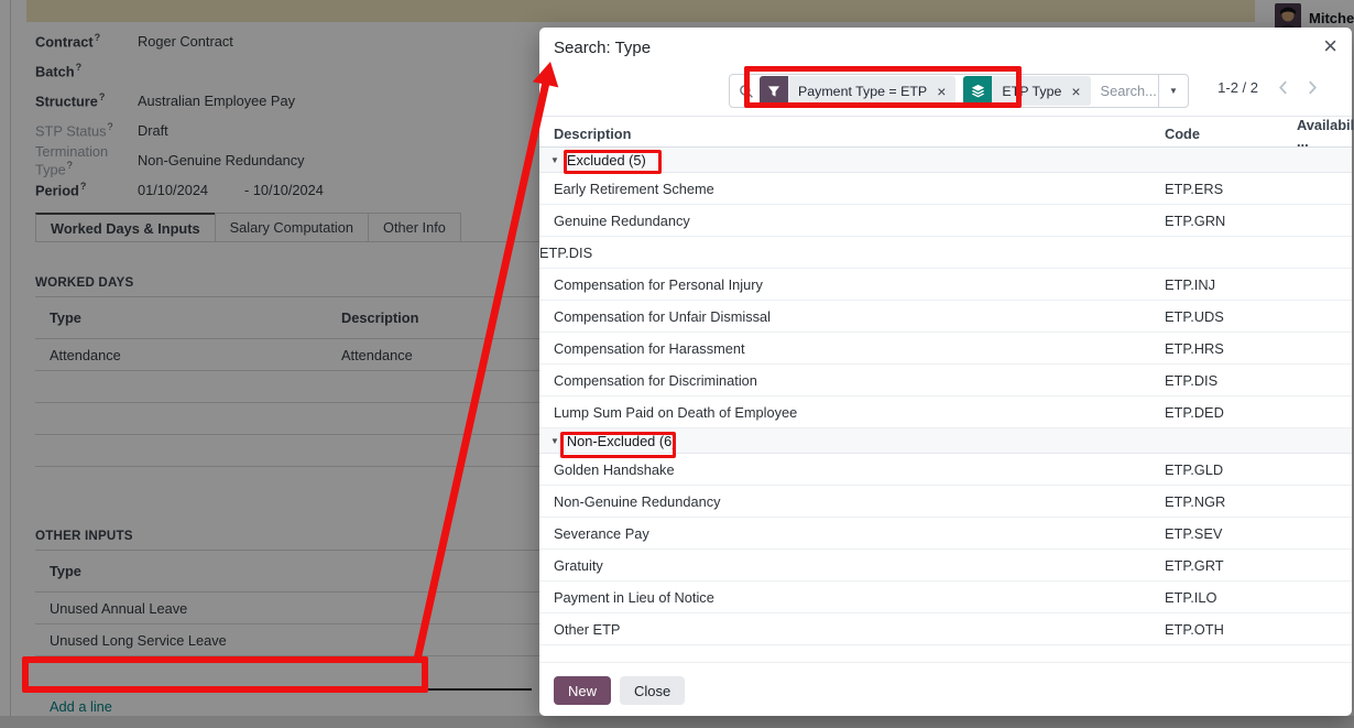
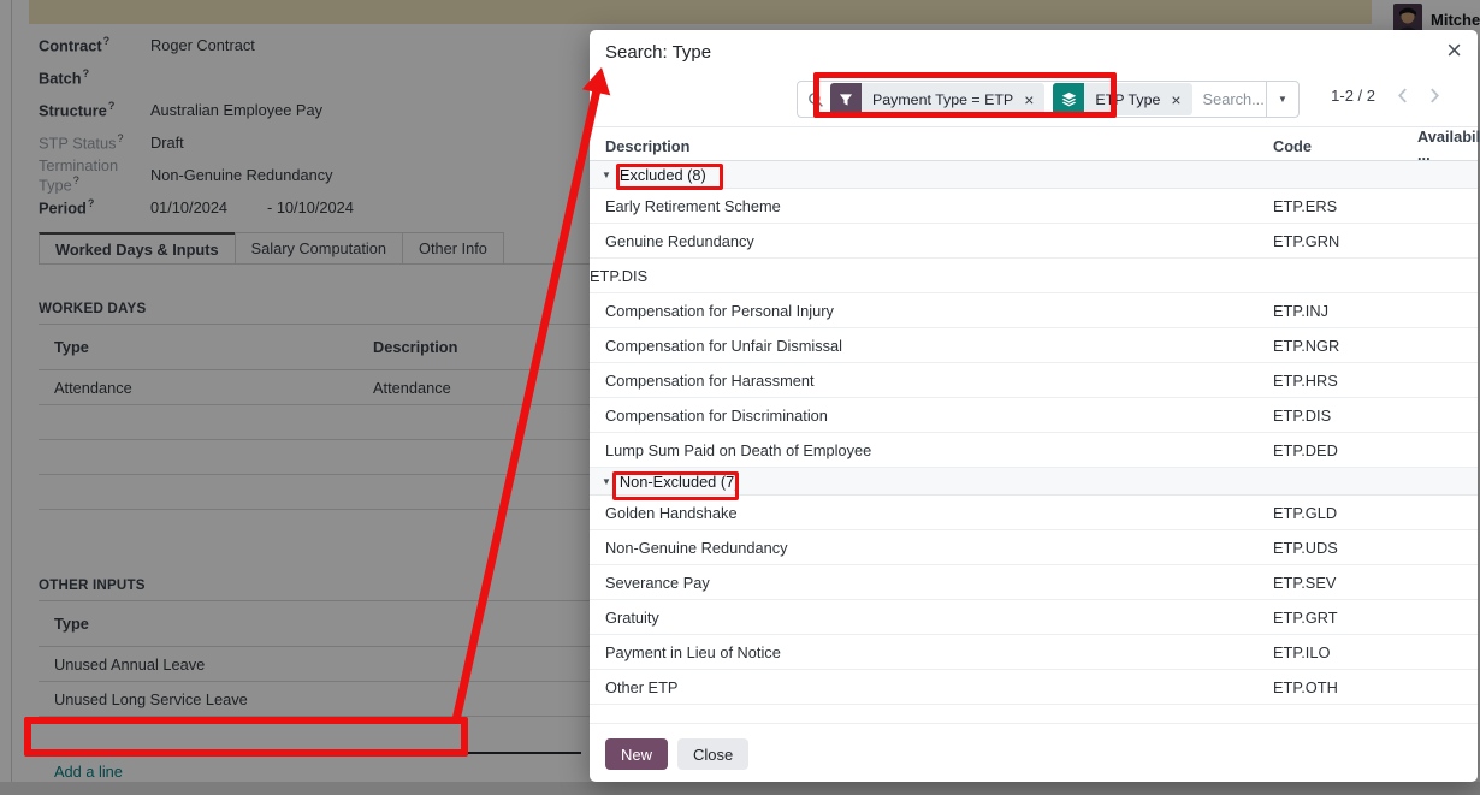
  Contract?
  Roger Contract
  Batch?
  Structure?
  Australian Emplo
  STP Status?
  Draft
  Termination Type?
  Period?
  01/10/2024
  - 10/10/2024
  Worked Days & Inputs
  Salary Computation
  Other Info
  WORKED DAYS
  Type
  Description
  Attendance
  Attendance
  OTHER INPUTS
  Type
  Unused Annual Leave
  Unused Long Service Leave
  Add a line
  Search: Type
  ×
  Payment Type = ETP
  ×
  ETP Type
  ×
  Search...
  ▼
  1-2 / 2
  Description
  Code
  Availabil ...
  ▼
- Excluded (5)
+ Excluded (8)
  Early Retirement Scheme
  ETP.ERS
  Genuine Redundancy
  ETP.GRN
  ETP.DIS
  Compensation for Personal Injury
  ETP.INJ
  Compensation for Unfair Dismissal
- ETP.UDS
+ ETP.NGR
  Compensation for Harassment
  ETP.HRS
  Compensation for Discrimination
  ETP.DIS
  Lump Sum Paid on Death of Employee
  ETP.DED
  ▼
- Non-Excluded (6)
+ Non-Excluded (7)
  Golden Handshake
  ETP.GLD
  Non-Genuine Redundancy
- ETP.NGR
+ ETP.UDS
  Severance Pay
  ETP.SEV
  Gratuity
  ETP.GRT
  Payment in Lieu of Notice
  ETP.ILO
  Other ETP
  ETP.OTH
  New
  Close
